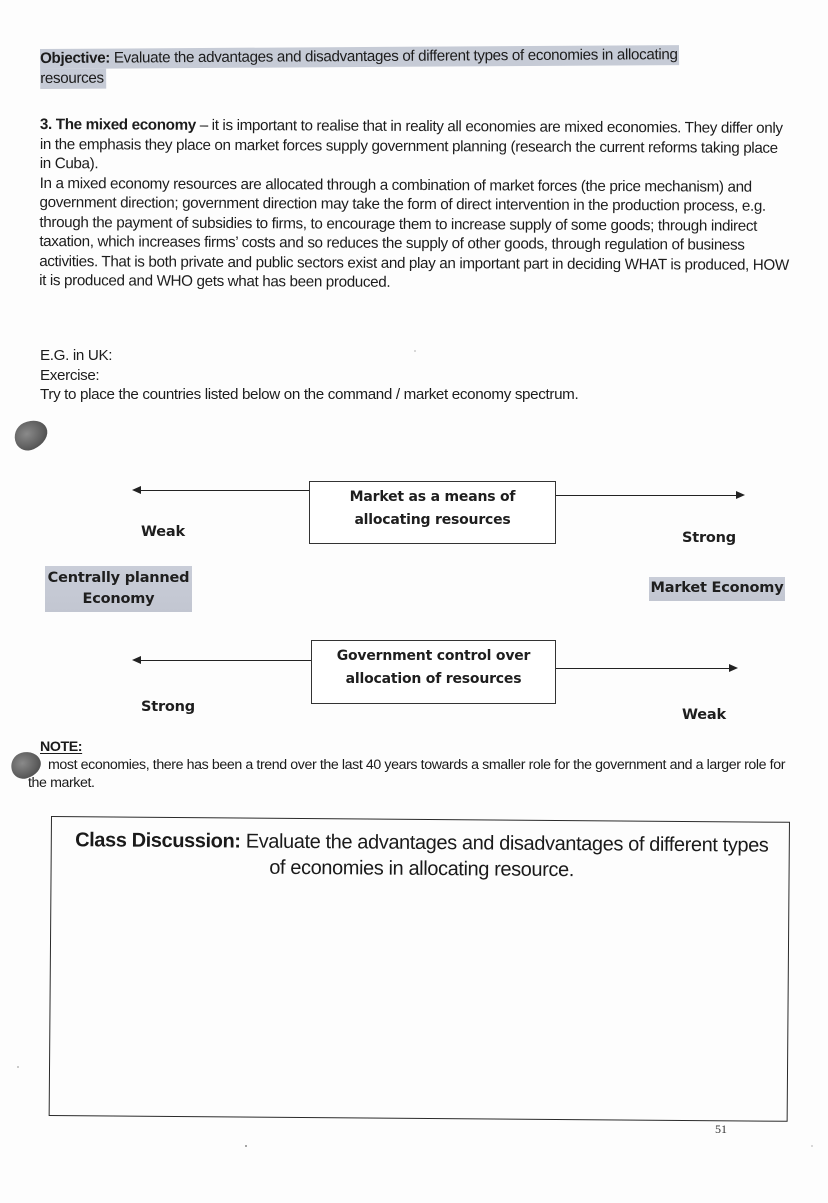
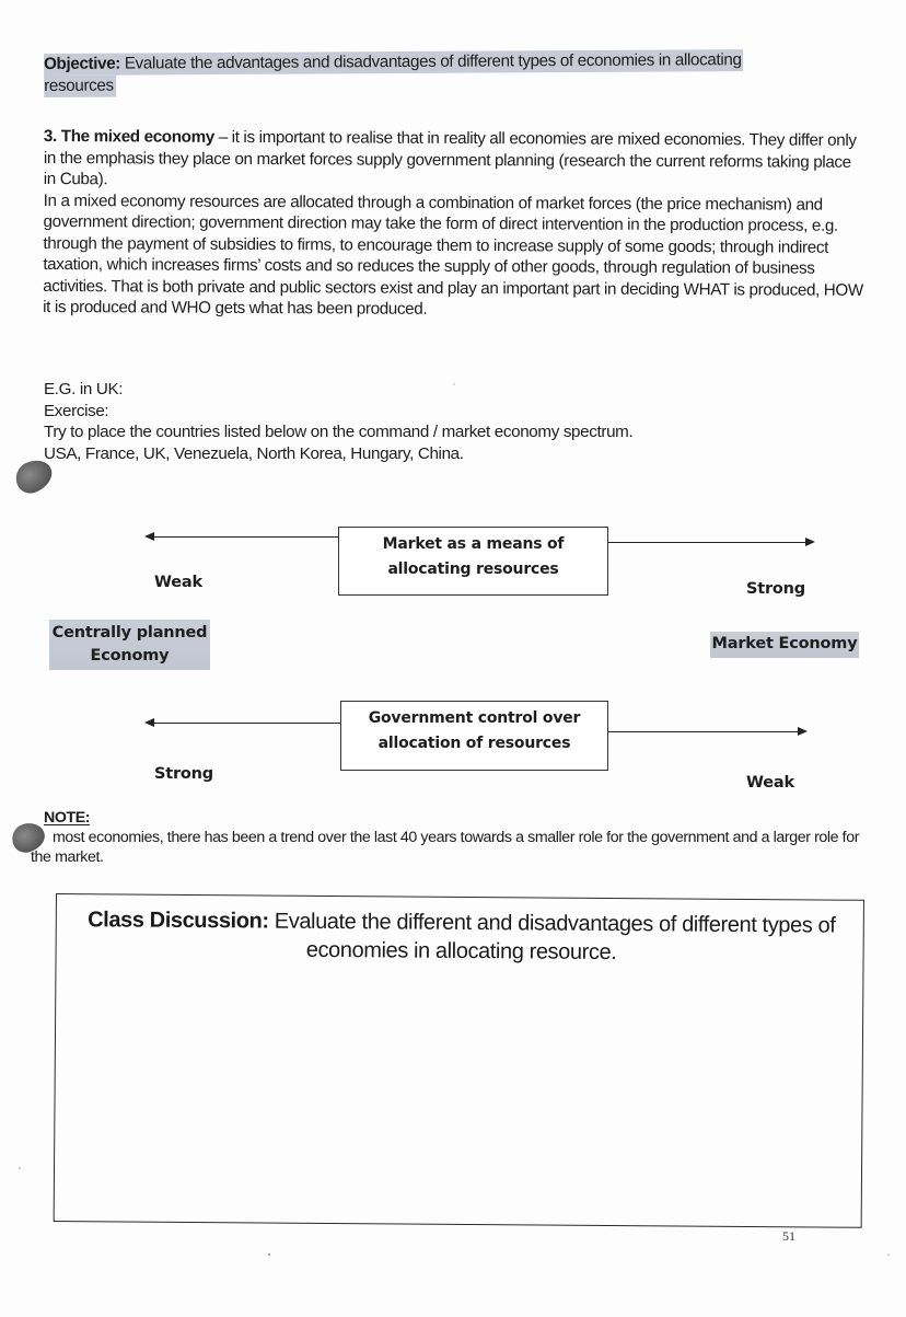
  Objective: Evaluate the advantages and disadvantages of different types of economies in allocating resources
  3. The mixed economy – it is important to realise that in reality all economies are mixed economies. They differ only in the emphasis they place on market forces supply government planning (research the current reforms taking place in Cuba).
  In a mixed economy resources are allocated through a combination of market forces (the price mechanism) and government direction; government direction may take the form of direct intervention in the production process, e.g. through the payment of subsidies to firms, to encourage them to increase supply of some goods; through indirect taxation, which increases firms’ costs and so reduces the supply of other goods, through regulation of business activities. That is both private and public sectors exist and play an important part in deciding WHAT is produced, HOW it is produced and WHO gets what has been produced.
  E.G. in UK:
  Exercise:
  Try to place the countries listed below on the command / market economy spectrum.
+ USA, France, UK, Venezuela, North Korea, Hungary, China.
  Market as a means of
  allocating resources
  Weak
  Strong
  Centrally planned
  Economy
  Market Economy
  Government control over
  allocation of resources
  Strong
  Weak
  NOTE:
  most economies, there has been a trend over the last 40 years towards a smaller role for the government and a larger role for the market.
- Class Discussion: Evaluate the advantages and disadvantages of different types of economies in allocating resource.
+ Class Discussion: Evaluate the different and disadvantages of different types of economies in allocating resource.
  51
